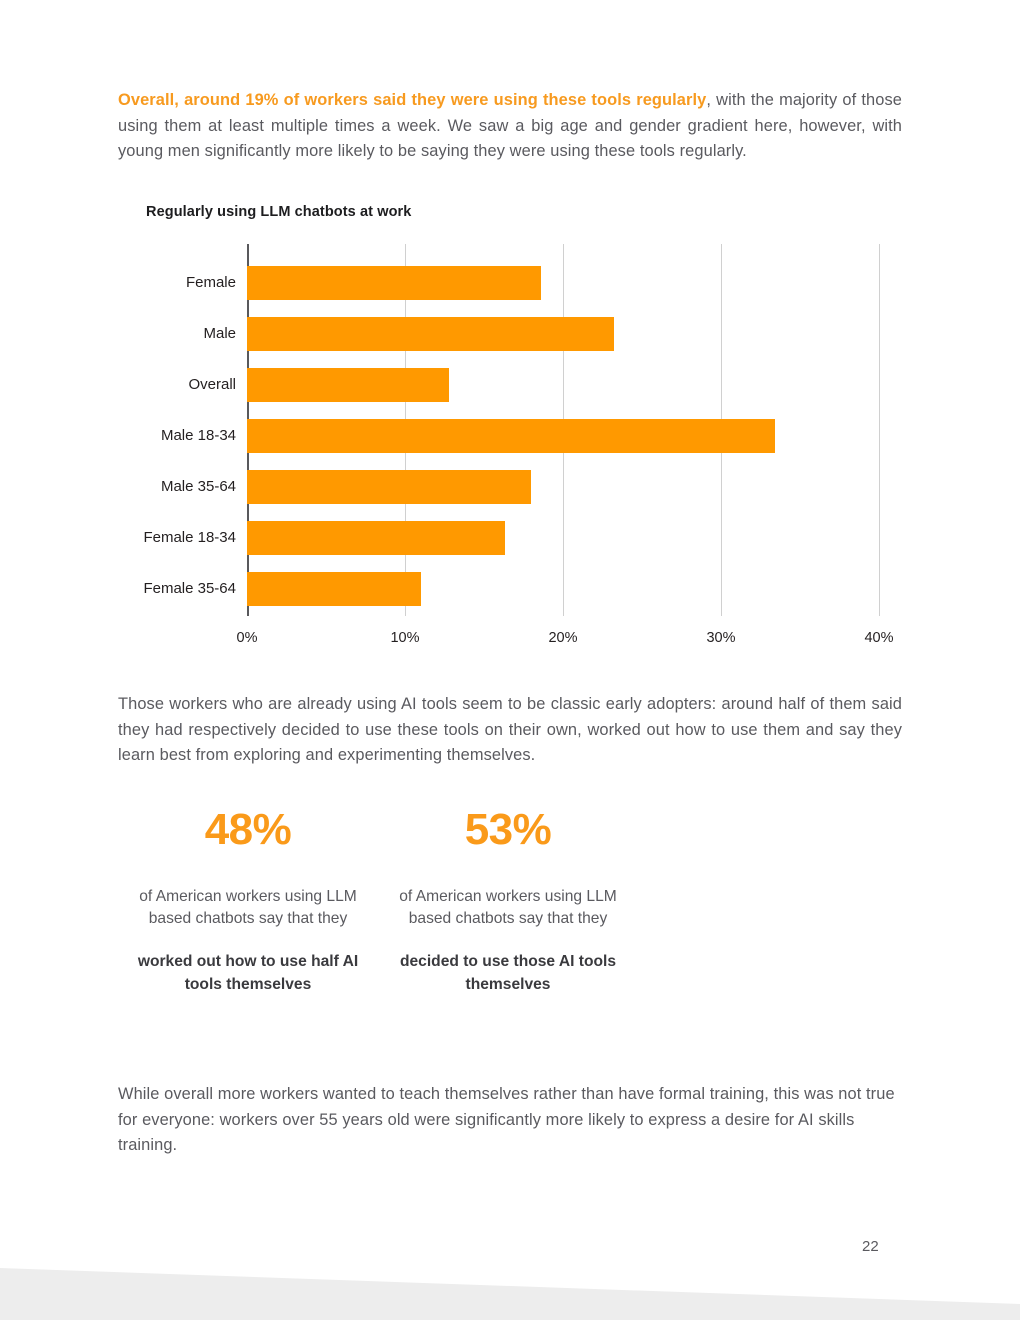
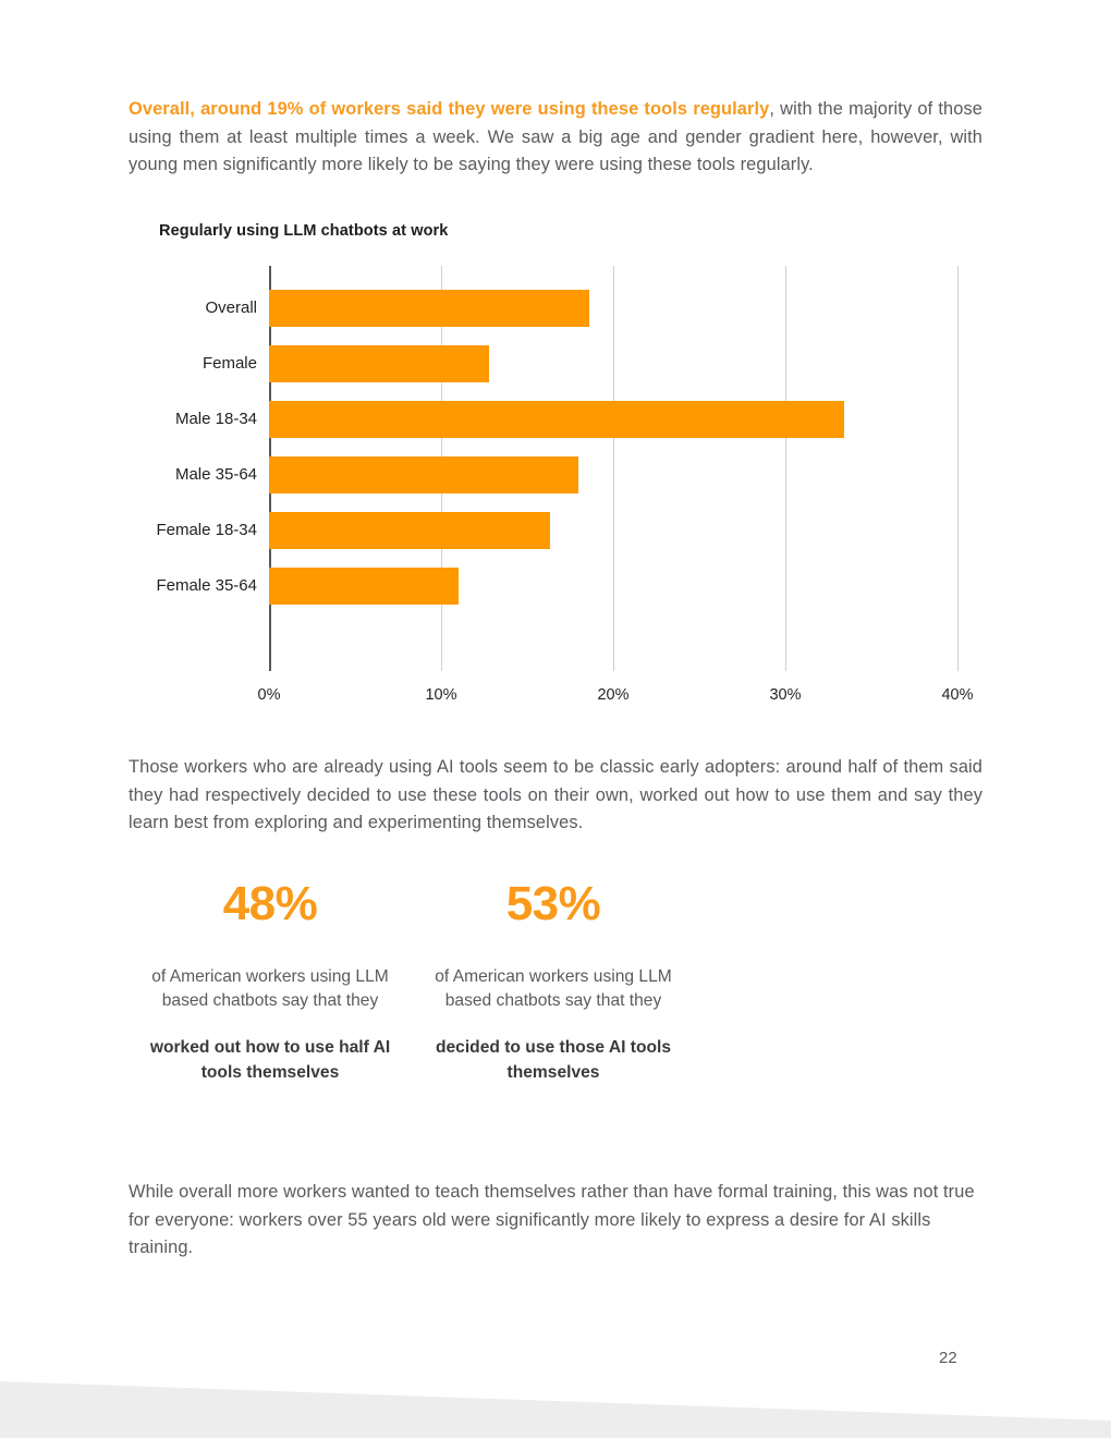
  Overall, around 19% of workers said they were using these tools regularly, with the majority of those using them at least multiple times a week. We saw a big age and gender gradient here, however, with young men significantly more likely to be saying they were using these tools regularly.
  Regularly using LLM chatbots at work
- Female
+ Overall
- Male
- Overall
+ Female
  Male 18-34
  Male 35-64
  Female 18-34
  Female 35-64
  0%
  10%
  20%
  30%
  40%
  Those workers who are already using AI tools seem to be classic early adopters: around half of them said they had respectively decided to use these tools on their own, worked out how to use them and say they learn best from exploring and experimenting themselves.
  48%
  of American workers using LLM based chatbots say that they
  worked out how to use half AI tools themselves
  53%
  of American workers using LLM based chatbots say that they
  decided to use those AI tools themselves
  While overall more workers wanted to teach themselves rather than have formal training, this was not true for everyone: workers over 55 years old were significantly more likely to express a desire for AI skills training.
  22
